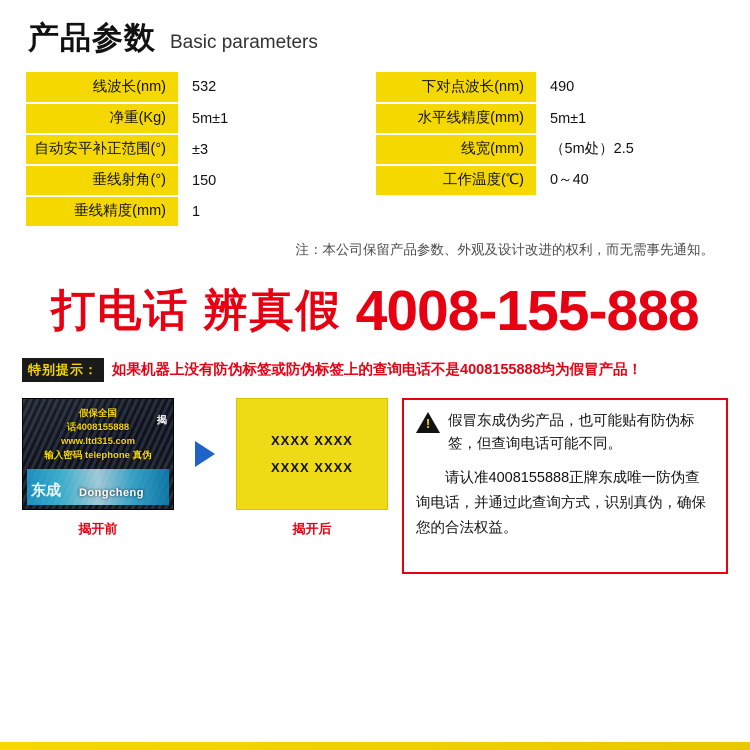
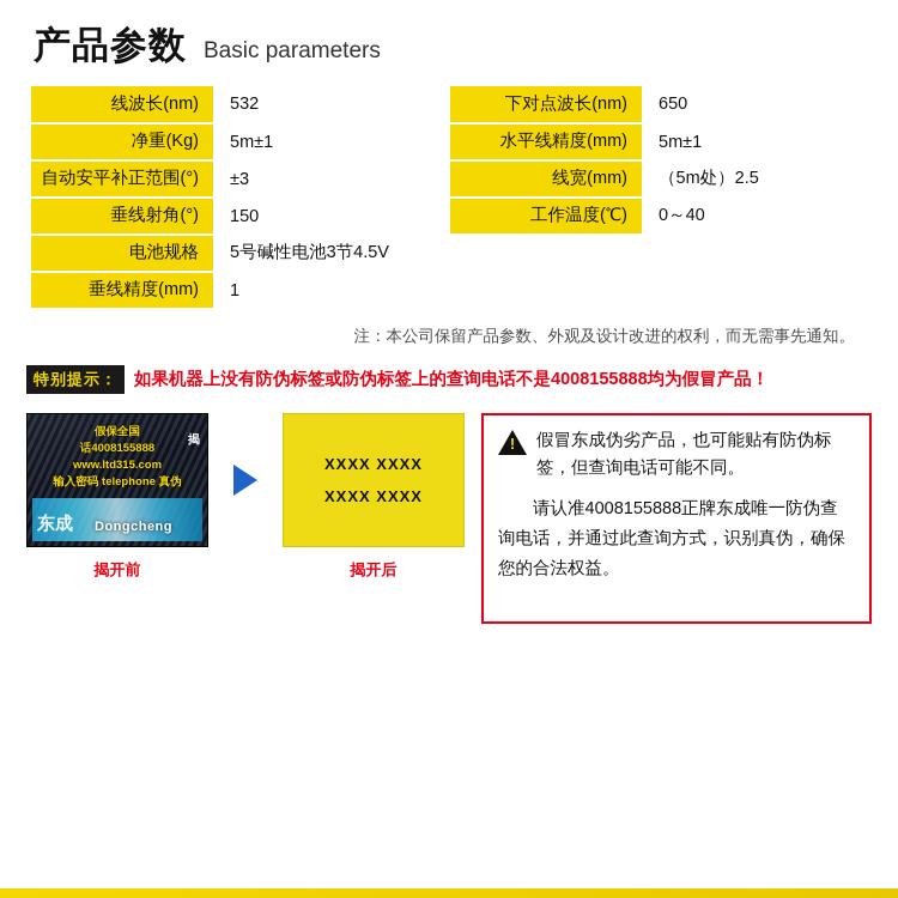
  产品参数
  Basic parameters
  线波长(nm)	532
  净重(Kg)	5m±1
  自动安平补正范围(°)	±3
  垂线射角(°)	150
+ 电池规格	5号碱性电池3节4.5V
  垂线精度(mm)	1
- 下对点波长(nm)	490
+ 下对点波长(nm)	650
  水平线精度(mm)	5m±1
  线宽(mm)	（5m处）2.5
  工作温度(℃)	0～40
  注：本公司保留产品参数、外观及设计改进的权利，而无需事先通知。
- 打电话 辨真假
- 4008-155-888
  特别提示：
  如果机器上没有防伪标签或防伪标签上的查询电话不是4008155888均为假冒产品！
  假保全国
  话4008155888
  www.ltd315.com
  输入密码 telephone 真伪
  揭
  东成
  Dongcheng
  揭开前
  XXXX XXXX
  XXXX XXXX
  揭开后
  假冒东成伪劣产品，也可能贴有防伪标签，但查询电话可能不同。
  请认准4008155888正牌东成唯一防伪查询电话，并通过此查询方式，识别真伪，确保您的合法权益。
